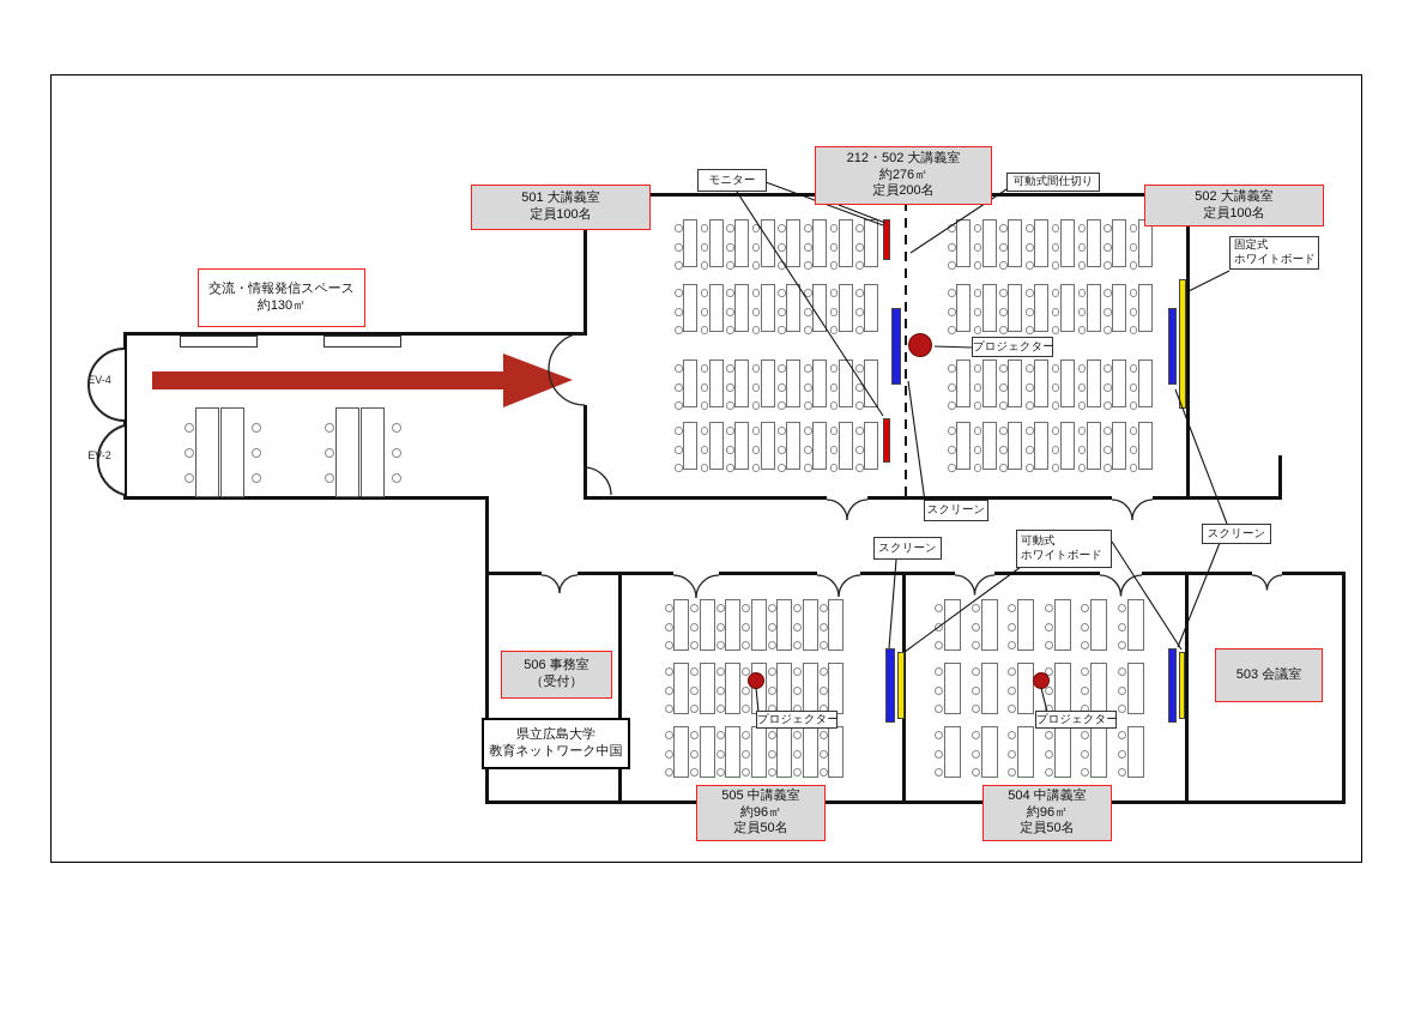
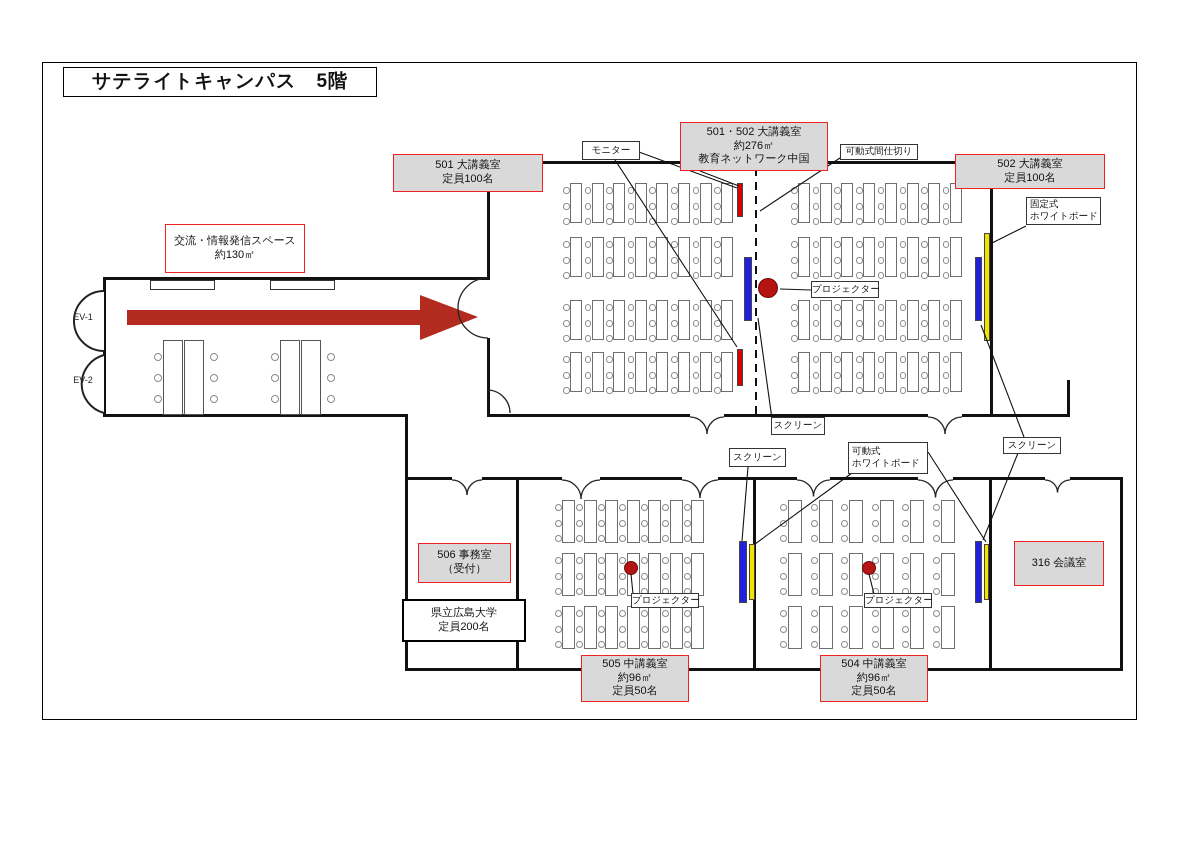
+ サテライトキャンパス 5階
- 212・502 大講義室
+ 501・502 大講義室
  約276㎡
- 定員200名
+ 教育ネットワーク中国
  501 大講義室
  定員100名
  502 大講義室
  定員100名
  交流・情報発信スペース
  約130㎡
- 503 会議室
+ 316 会議室
  504 中講義室
  約96㎡
  定員50名
  505 中講義室
  約96㎡
  定員50名
  506 事務室
  （受付）
  県立広島大学
- 教育ネットワーク中国
+ 定員200名
  モニター
  可動式間仕切り
  固定式
  ホワイトボード
  プロジェクター
  スクリーン
  スクリーン
  可動式
  ホワイトボード
  スクリーン
  プロジェクター
  プロジェクター
- EV-4
+ EV-1
  EV-2
